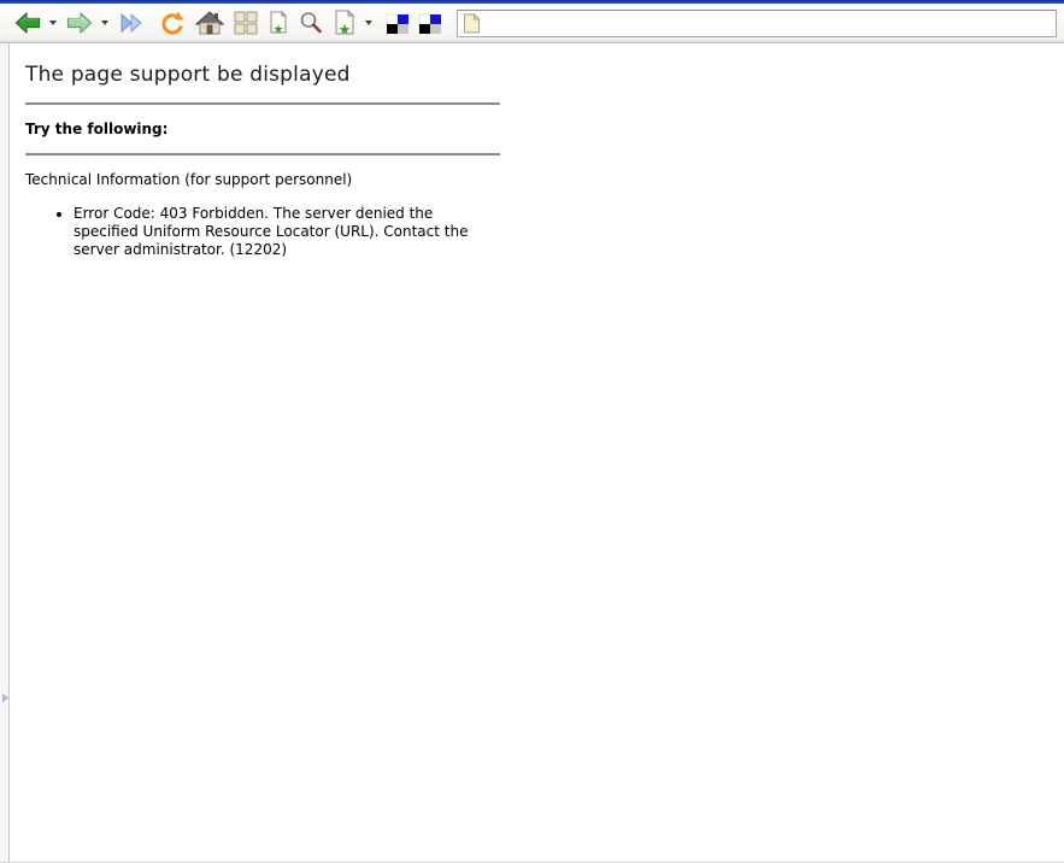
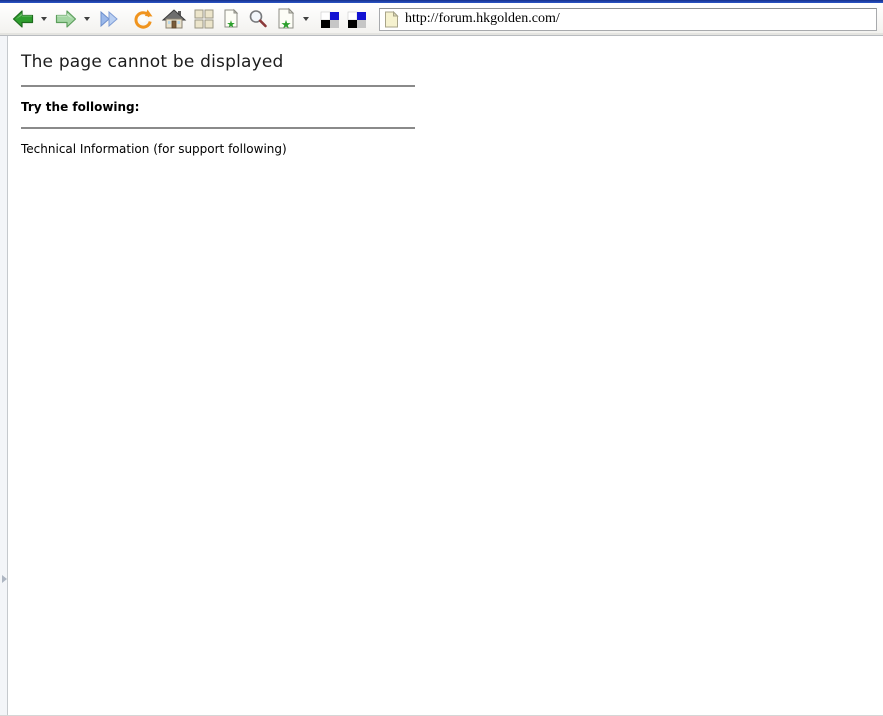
  ★
  ★
+ http://forum.hkgolden.com/
- The page support be displayed
+ The page cannot be displayed
  Try the following:
- Technical Information (for support personnel)
+ Technical Information (for support following)
- Error Code: 403 Forbidden. The server denied the specified Uniform Resource Locator (URL). Contact the server administrator. (12202)
